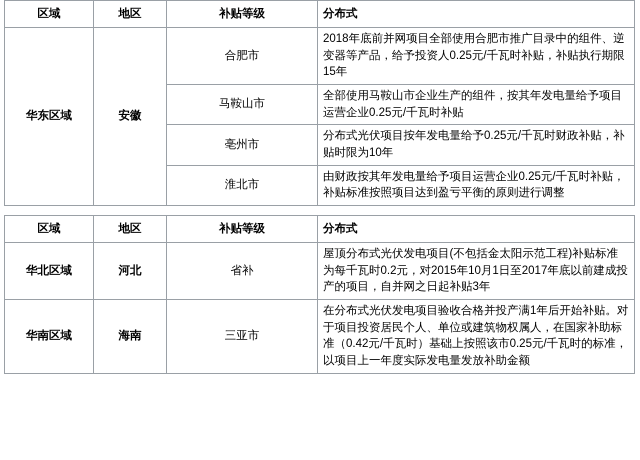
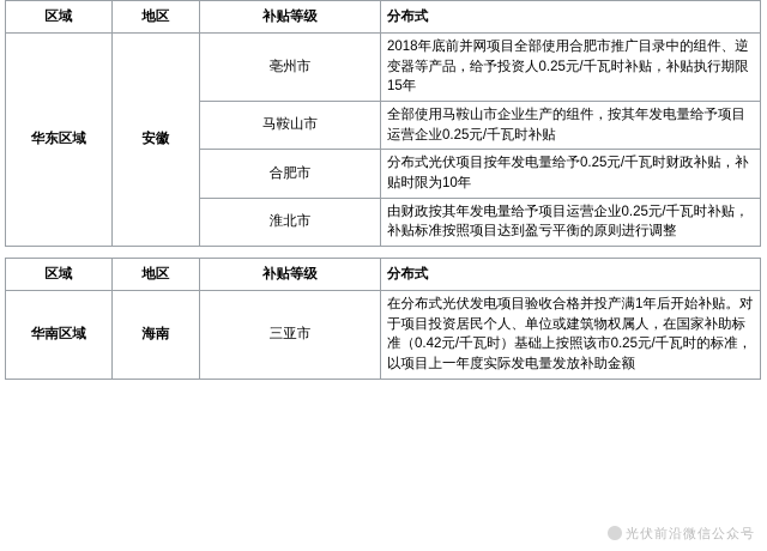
  区域	地区	补贴等级	分布式
- 华东区域	安徽	合肥市	2018年底前并网项目全部使用合肥市推广目录中的组件、逆变器等产品，给予投资人0.25元/千瓦时补贴，补贴执行期限15年
+ 华东区域	安徽	亳州市	2018年底前并网项目全部使用合肥市推广目录中的组件、逆变器等产品，给予投资人0.25元/千瓦时补贴，补贴执行期限15年
  马鞍山市	全部使用马鞍山市企业生产的组件，按其年发电量给予项目运营企业0.25元/千瓦时补贴
- 亳州市	分布式光伏项目按年发电量给予0.25元/千瓦时财政补贴，补贴时限为10年
+ 合肥市	分布式光伏项目按年发电量给予0.25元/千瓦时财政补贴，补贴时限为10年
  淮北市	由财政按其年发电量给予项目运营企业0.25元/千瓦时补贴，补贴标准按照项目达到盈亏平衡的原则进行调整
  区域	地区	补贴等级	分布式
- 华北区域	河北	省补	屋顶分布式光伏发电项目(不包括金太阳示范工程)补贴标准为每千瓦时0.2元，对2015年10月1日至2017年底以前建成投产的项目，自并网之日起补贴3年
  华南区域	海南	三亚市	在分布式光伏发电项目验收合格并投产满1年后开始补贴。对于项目投资居民个人、单位或建筑物权属人，在国家补助标准（0.42元/千瓦时）基础上按照该市0.25元/千瓦时的标准，以项目上一年度实际发电量发放补助金额
+ 光伏前沿微信公众号
